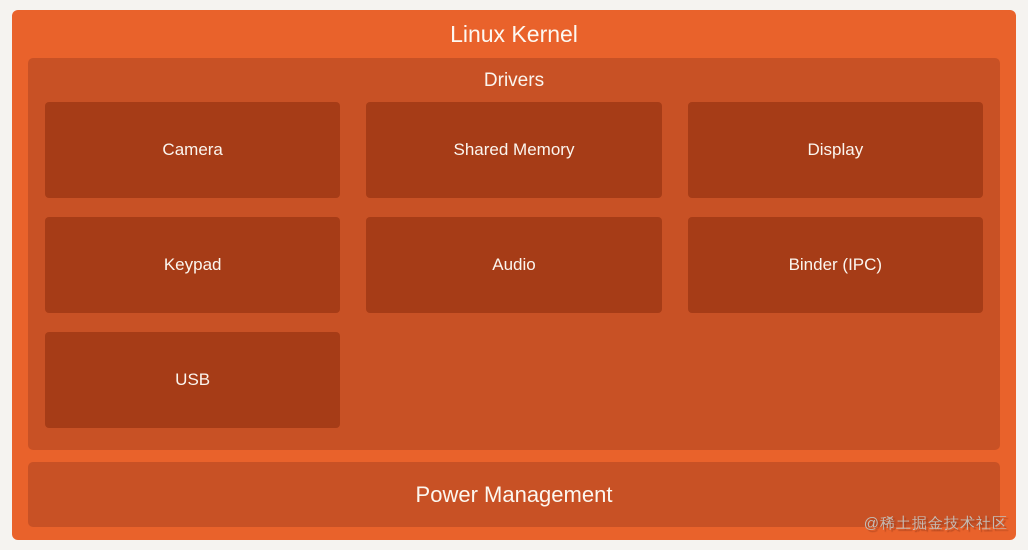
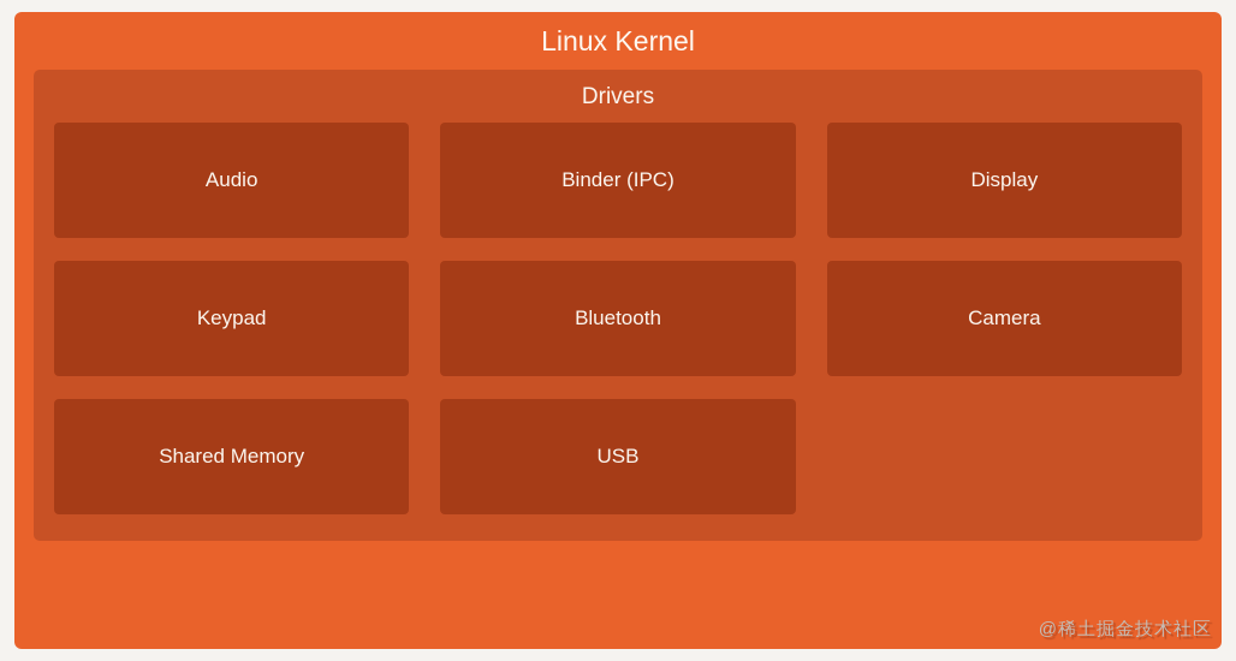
  Linux Kernel
  Drivers
- Camera
+ Audio
- Shared Memory
+ Binder (IPC)
  Display
  Keypad
+ Bluetooth
- Audio
+ Camera
- Binder (IPC)
+ Shared Memory
  USB
- Power Management
  @稀土掘金技术社区
